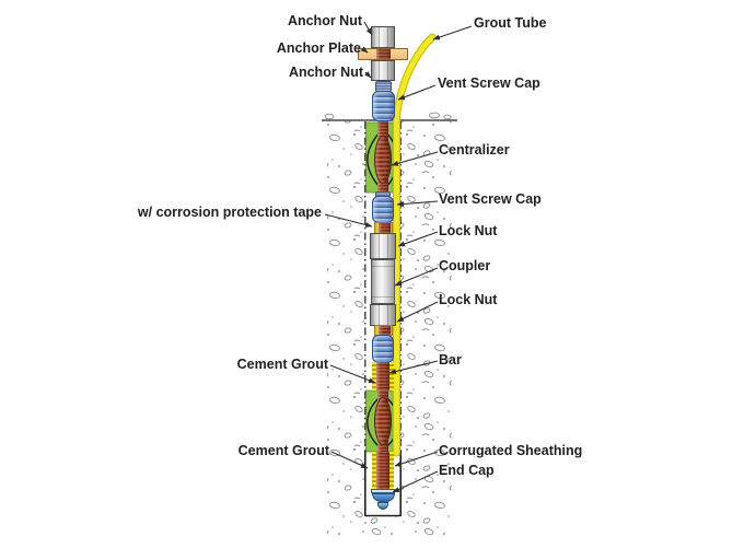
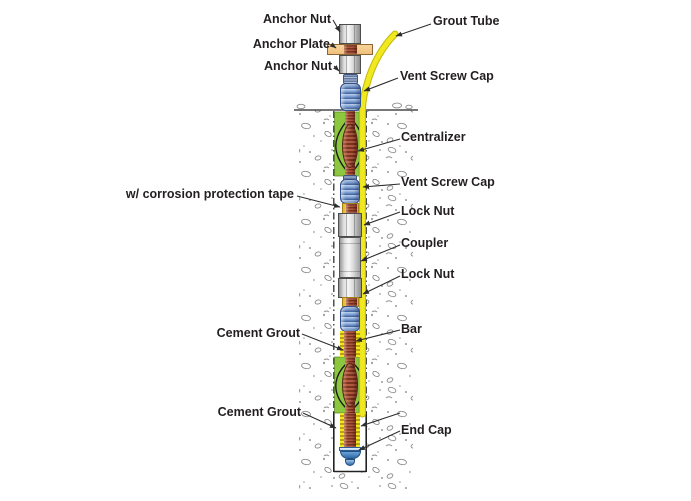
  Anchor Nut
  Anchor Plate
  Anchor Nut
  Grout Tube
  Vent Screw Cap
  Centralizer
  Vent Screw Cap
  w/ corrosion protection tape
  Lock Nut
  Coupler
  Lock Nut
  Cement Grout
  Bar
  Cement Grout
- Corrugated Sheathing
  End Cap
